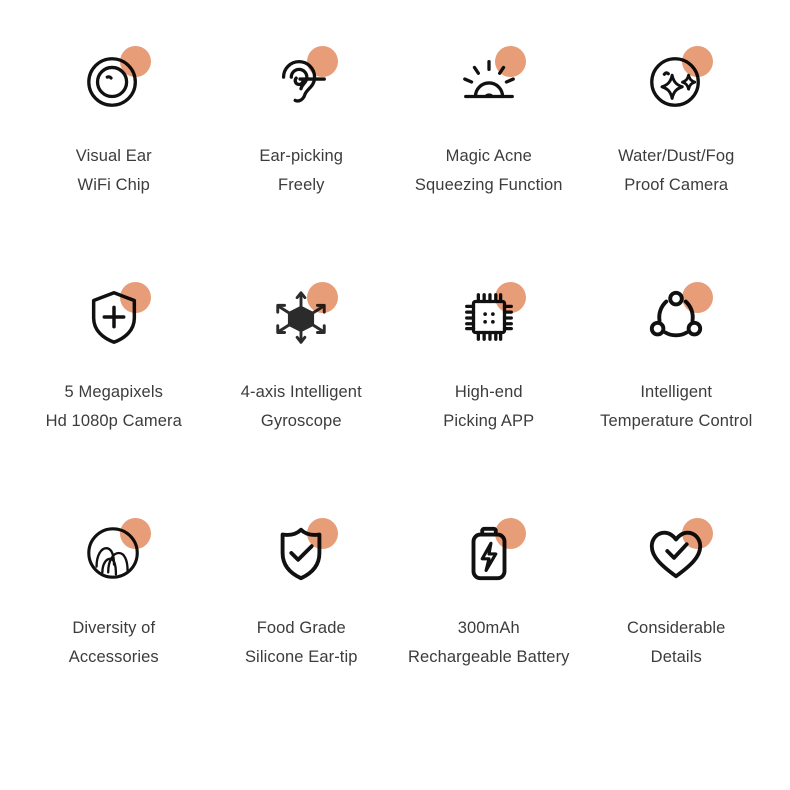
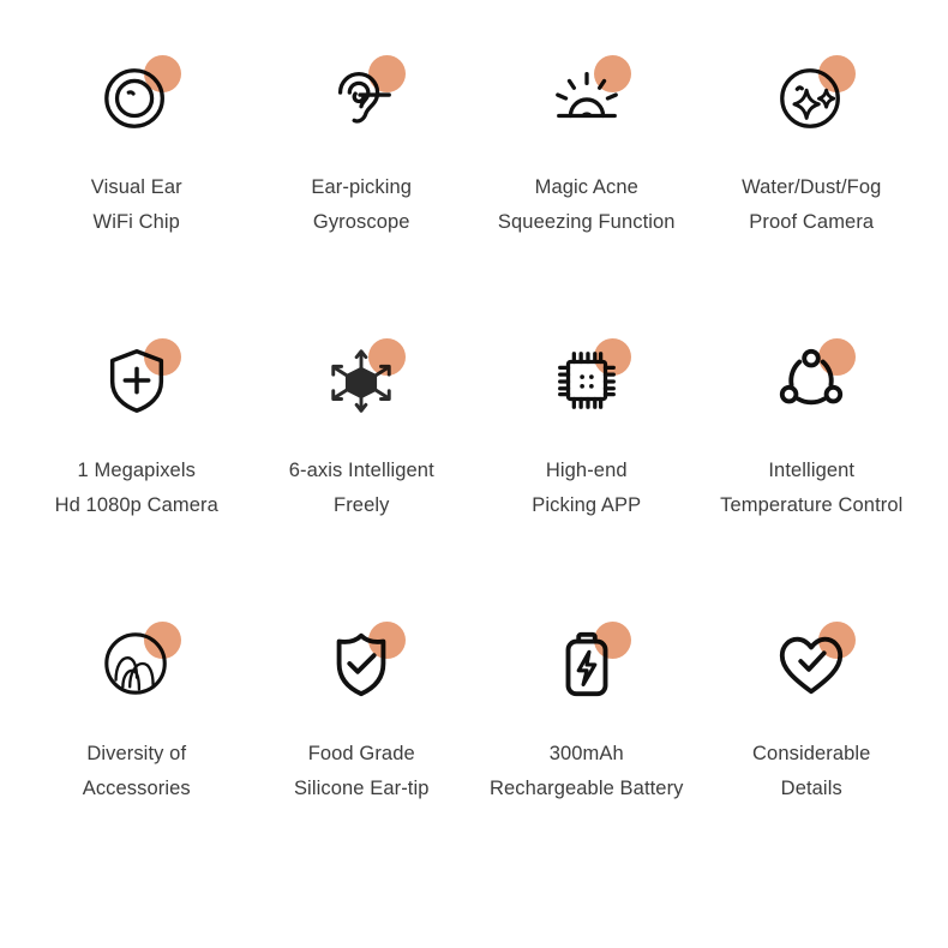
  Visual Ear
  WiFi Chip
  Ear-picking
- Freely
+ Gyroscope
  Magic Acne
  Squeezing Function
  Water/Dust/Fog
  Proof Camera
- 5 Megapixels
+ 1 Megapixels
  Hd 1080p Camera
- 4-axis Intelligent
+ 6-axis Intelligent
- Gyroscope
+ Freely
  High-end
  Picking APP
  Intelligent
  Temperature Control
  Diversity of
  Accessories
  Food Grade
  Silicone Ear-tip
  300mAh
  Rechargeable Battery
  Considerable
  Details
